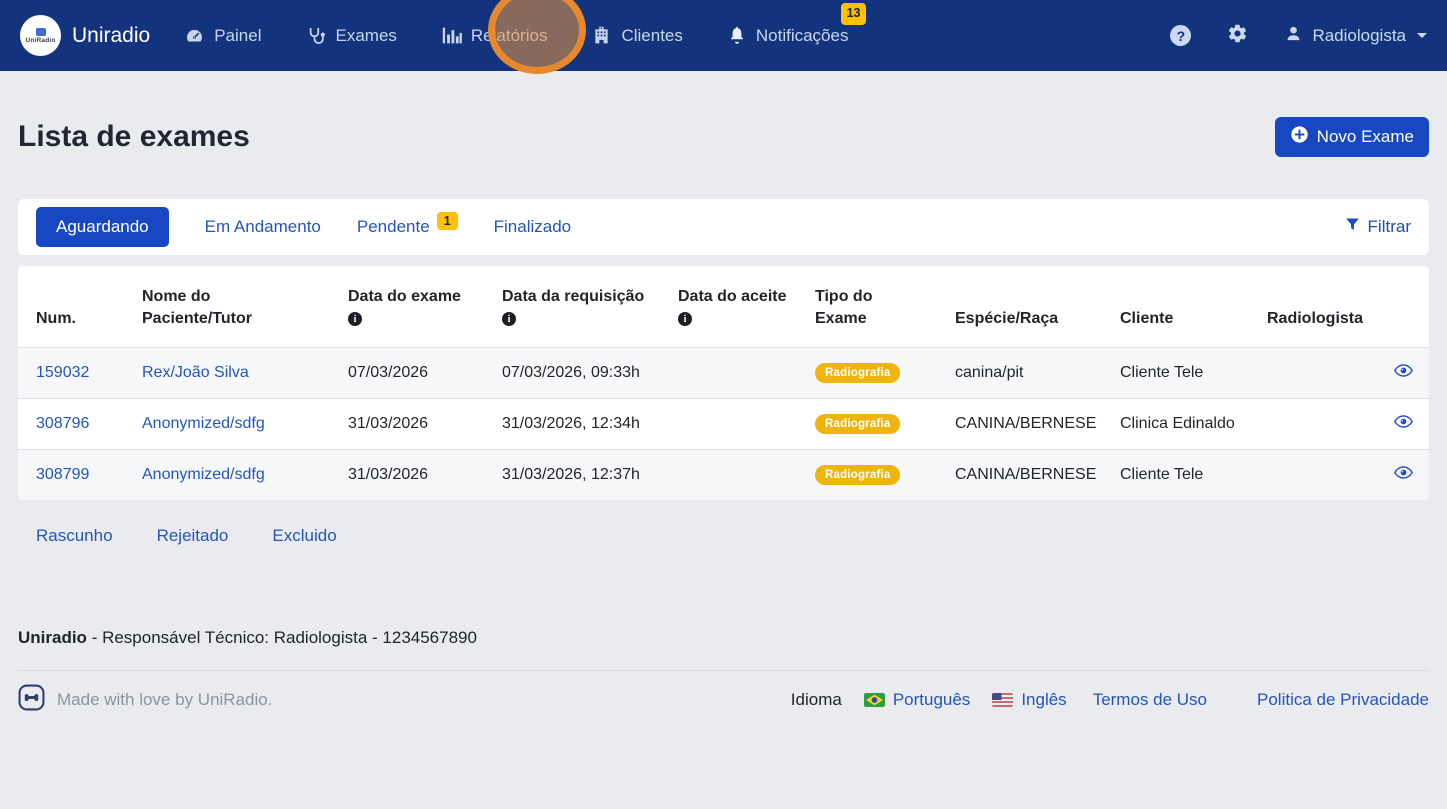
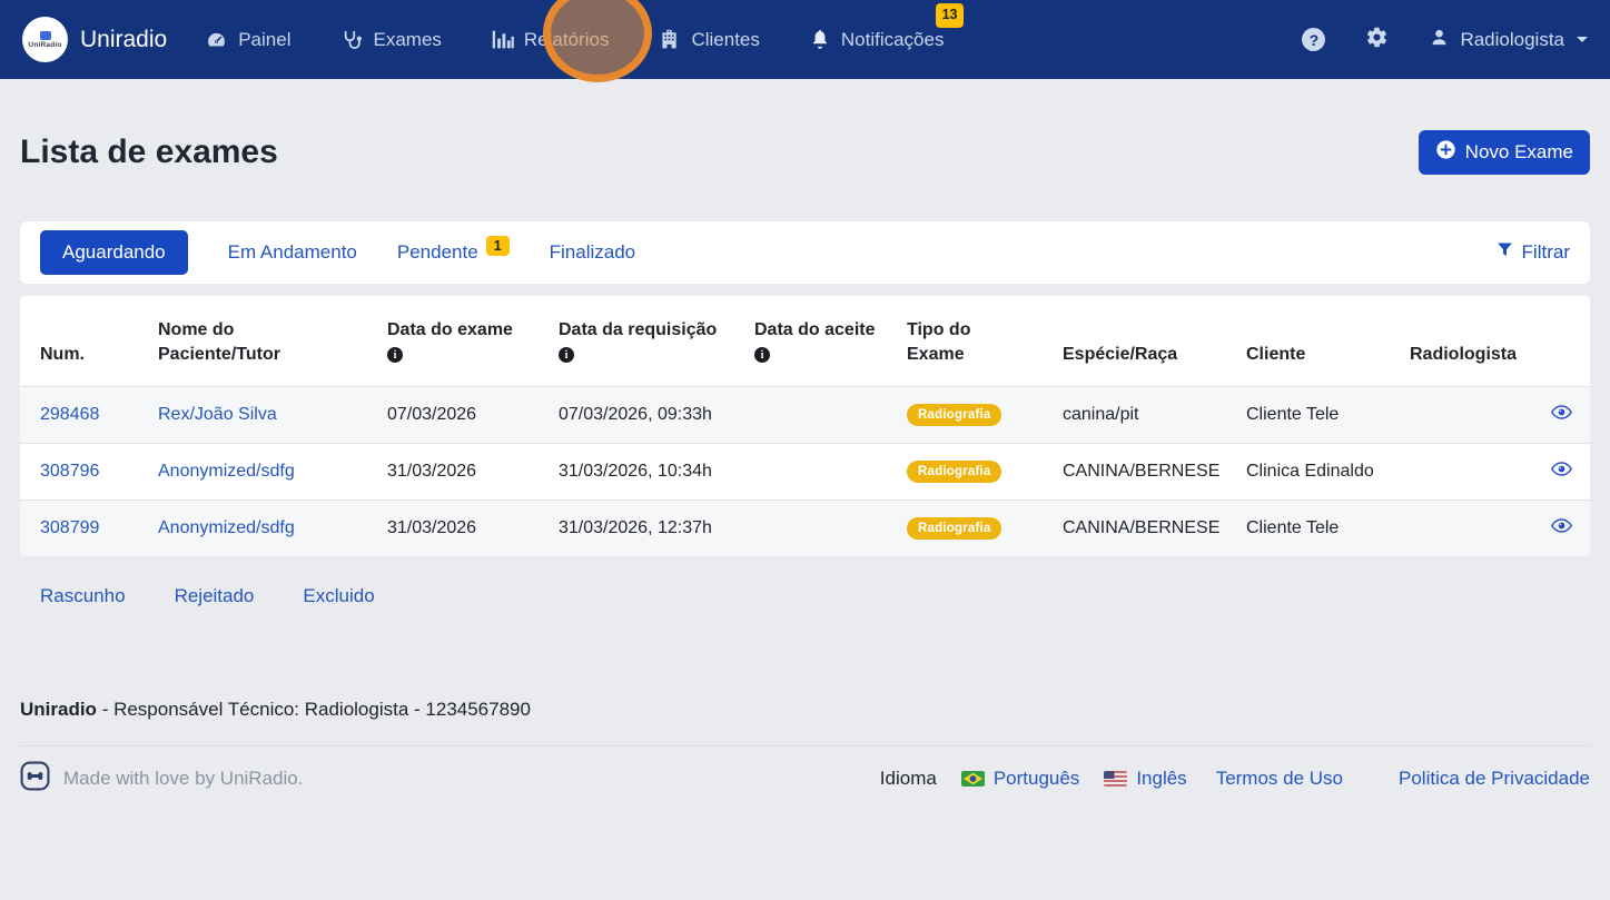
  Uniradio
  Painel
  Exames
  Relatórios
  Clientes
  Notificações
  13
  Radiologista
  Lista de exames
  Novo Exame
  Aguardando
  Em Andamento
  Pendente
  1
  Finalizado
  Filtrar
  Num.	Nome do Paciente/Tutor	Data do exame	Data da requisição	Data do aceite	Tipo do Exame	Espécie/Raça	Cliente	Radiologista
- 159032	Rex/João Silva	07/03/2026	07/03/2026, 09:33h		Radiografia	canina/pit	Cliente Tele
+ 298468	Rex/João Silva	07/03/2026	07/03/2026, 09:33h		Radiografia	canina/pit	Cliente Tele
- 308796	Anonymized/sdfg	31/03/2026	31/03/2026, 12:34h		Radiografia	CANINA/BERNESE	Clinica Edinaldo
+ 308796	Anonymized/sdfg	31/03/2026	31/03/2026, 10:34h		Radiografia	CANINA/BERNESE	Clinica Edinaldo
  308799	Anonymized/sdfg	31/03/2026	31/03/2026, 12:37h		Radiografia	CANINA/BERNESE	Cliente Tele
  Rascunho
  Rejeitado
  Excluido
  Uniradio - Responsável Técnico: Radiologista - 1234567890
  Made with love by UniRadio.
  Idioma
  Português
  Inglês
  Termos de Uso
  Politica de Privacidade
